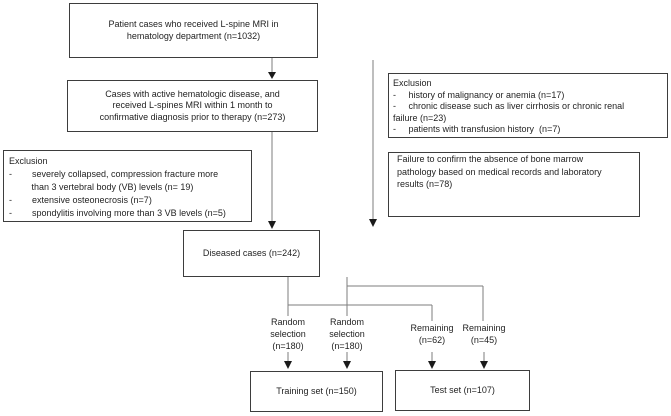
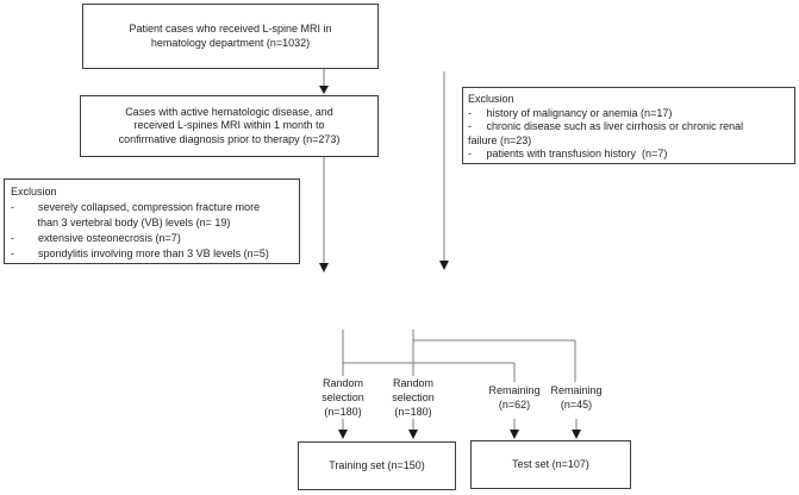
  Patient cases who received L-spine MRI in
  hematology department (n=1032)
  Cases with active hematologic disease, and
  received L-spines MRI within 1 month to
  confirmative diagnosis prior to therapy (n=273)
  Exclusion
  - history of malignancy or anemia (n=17)
  - chronic disease such as liver cirrhosis or chronic renal
  failure (n=23)
  - patients with transfusion history (n=7)
  Exclusion
  - severely collapsed, compression fracture more
  than 3 vertebral body (VB) levels (n= 19)
  - extensive osteonecrosis (n=7)
  - spondylitis involving more than 3 VB levels (n=5)
- Failure to confirm the absence of bone marrow
- pathology based on medical records and laboratory
- results (n=78)
- Diseased cases (n=242)
  Random
  selection
  (n=180)
  Random
  selection
  (n=180)
  Remaining
  (n=62)
  Remaining
  (n=45)
  Training set (n=150)
  Test set (n=107)
